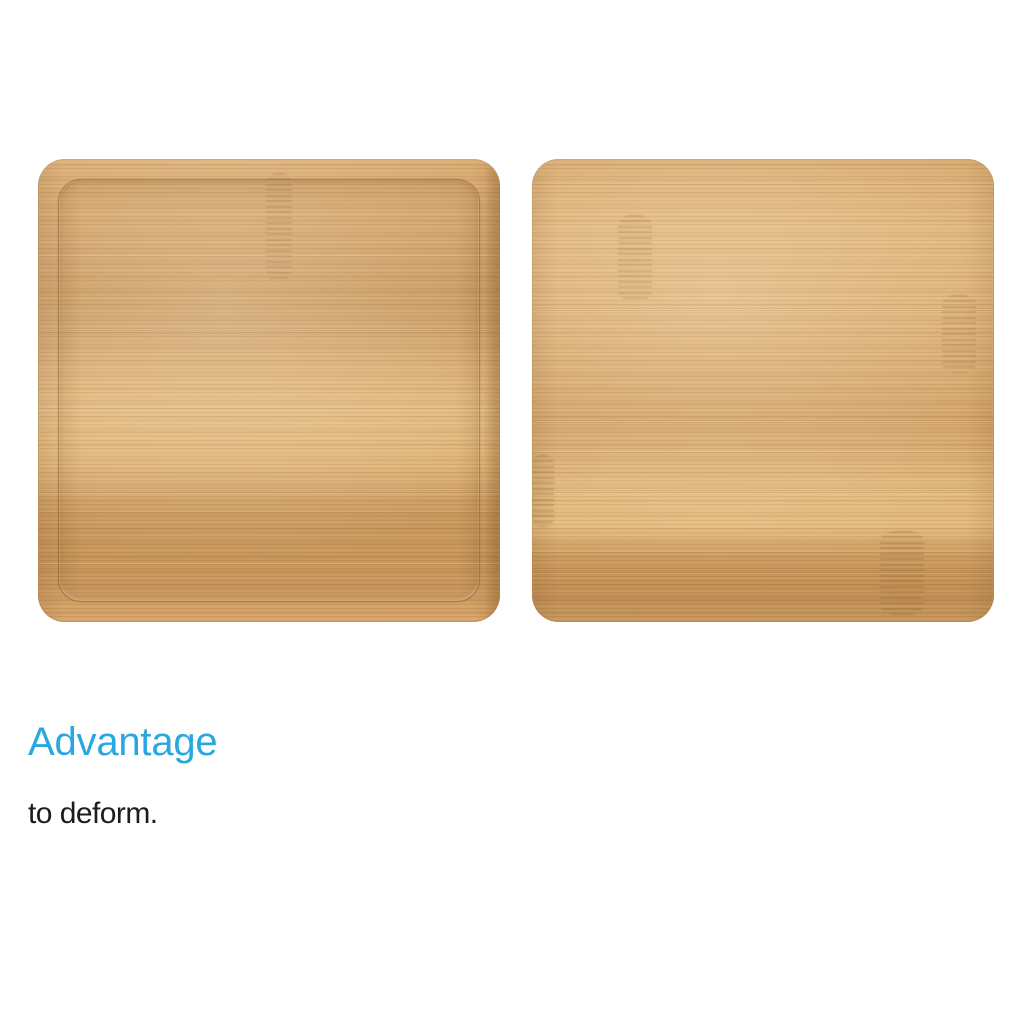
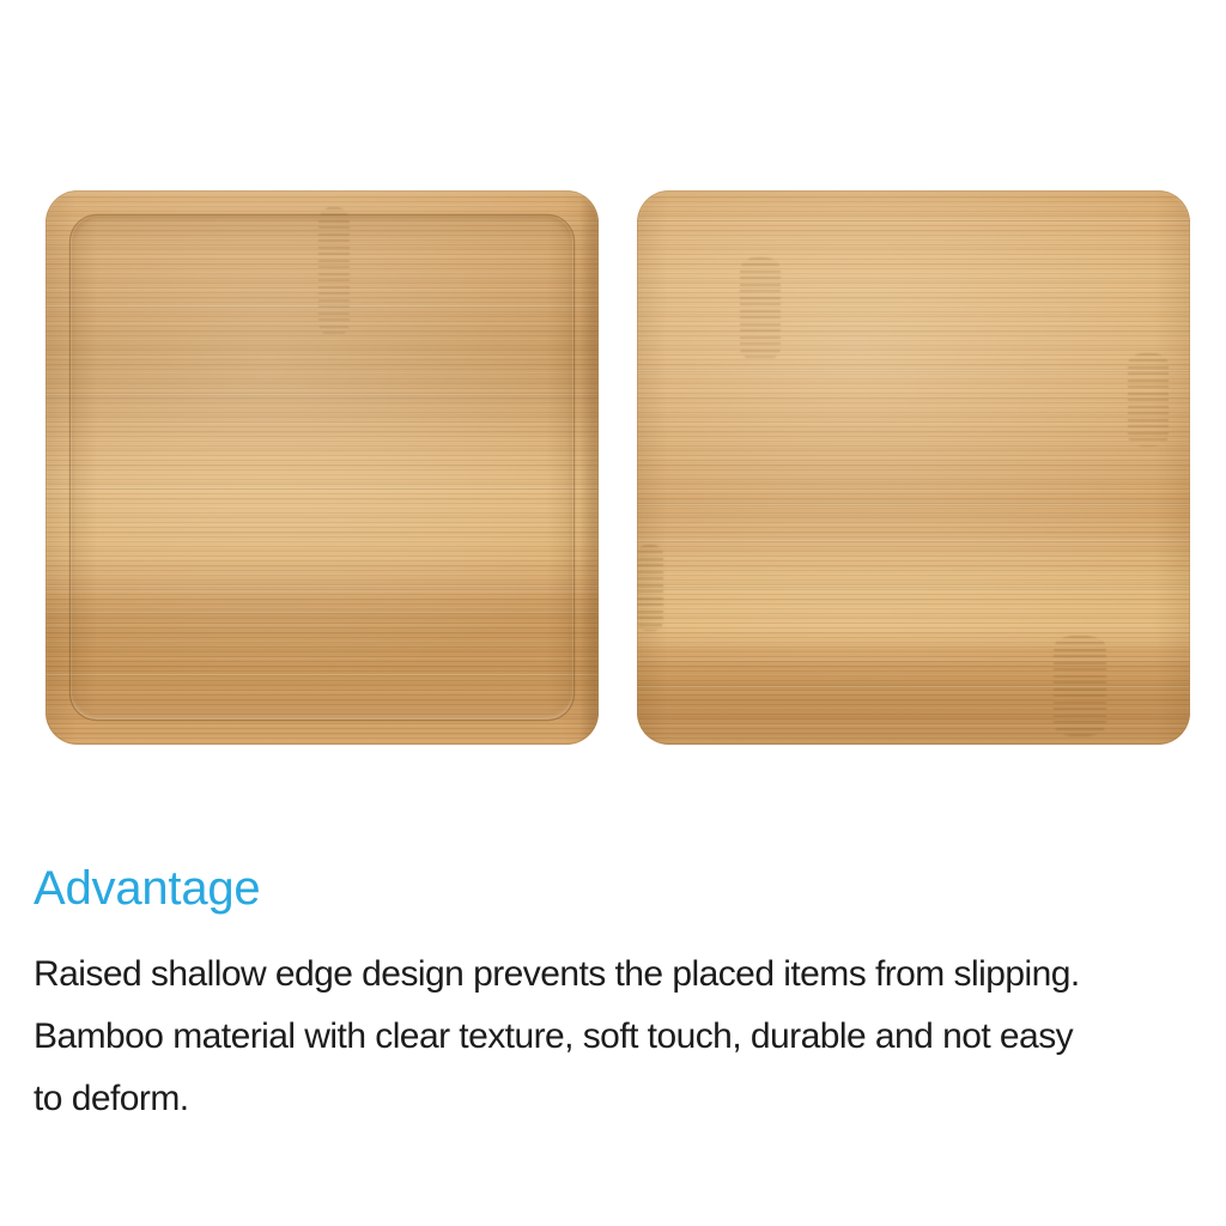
  Advantage
+ Raised shallow edge design prevents the placed items from slipping.
+ Bamboo material with clear texture, soft touch, durable and not easy
  to deform.
